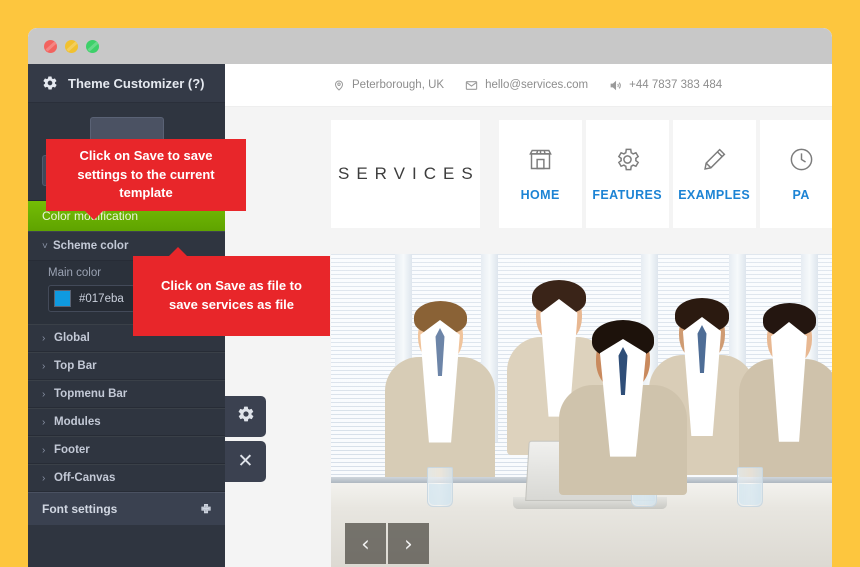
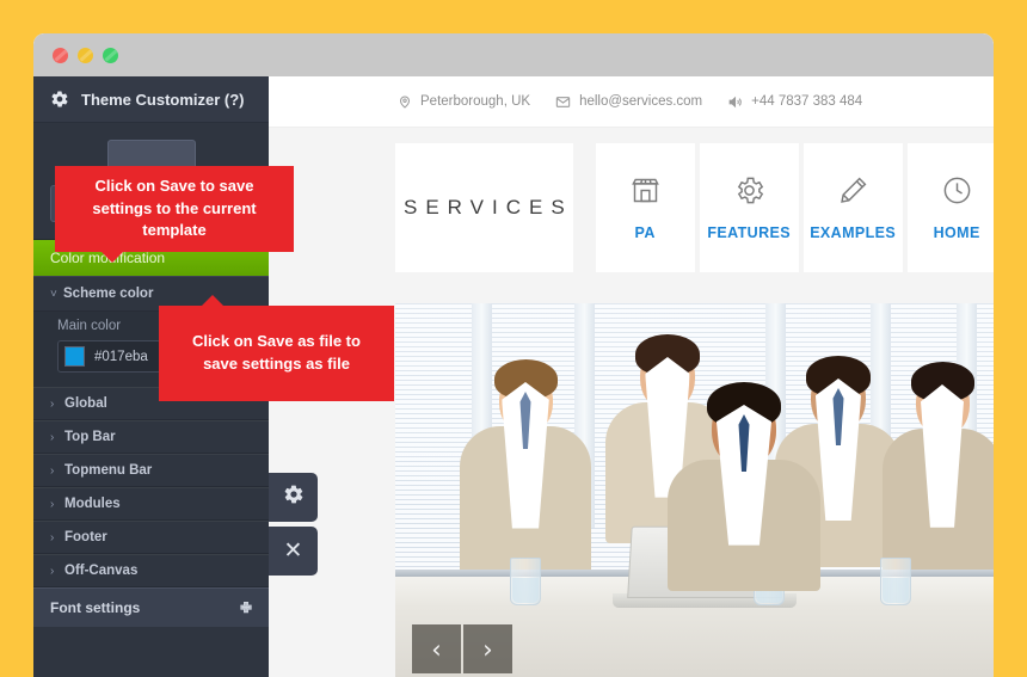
  Theme Customizer (?)
  Color modification
  ˅
  Scheme color
  Main color
  #017eba
  ›
  Global
  ›
  Top Bar
  ›
  Topmenu Bar
  ›
  Modules
  ›
  Footer
  ›
  Off-Canvas
  Font settings
  ✙
  ✕
  Peterborough, UK
  hello@services.com
  +44 7837 383 484
  SERVICES
- HOME
+ PA
  FEATURES
  EXAMPLES
- PA
+ HOME
  ‹
  ›
  Click on Save to save settings to the current template
- Click on Save as file to save services as file
+ Click on Save as file to save settings as file
